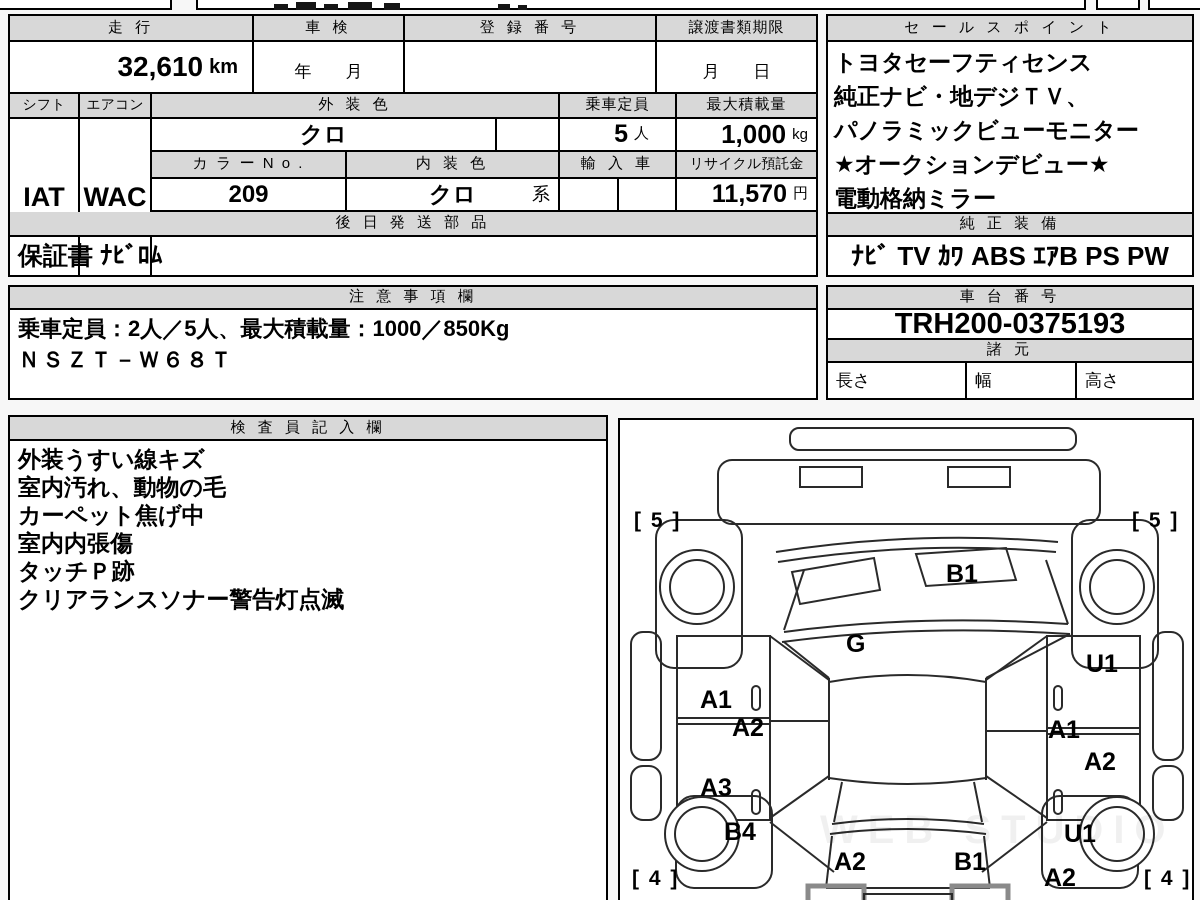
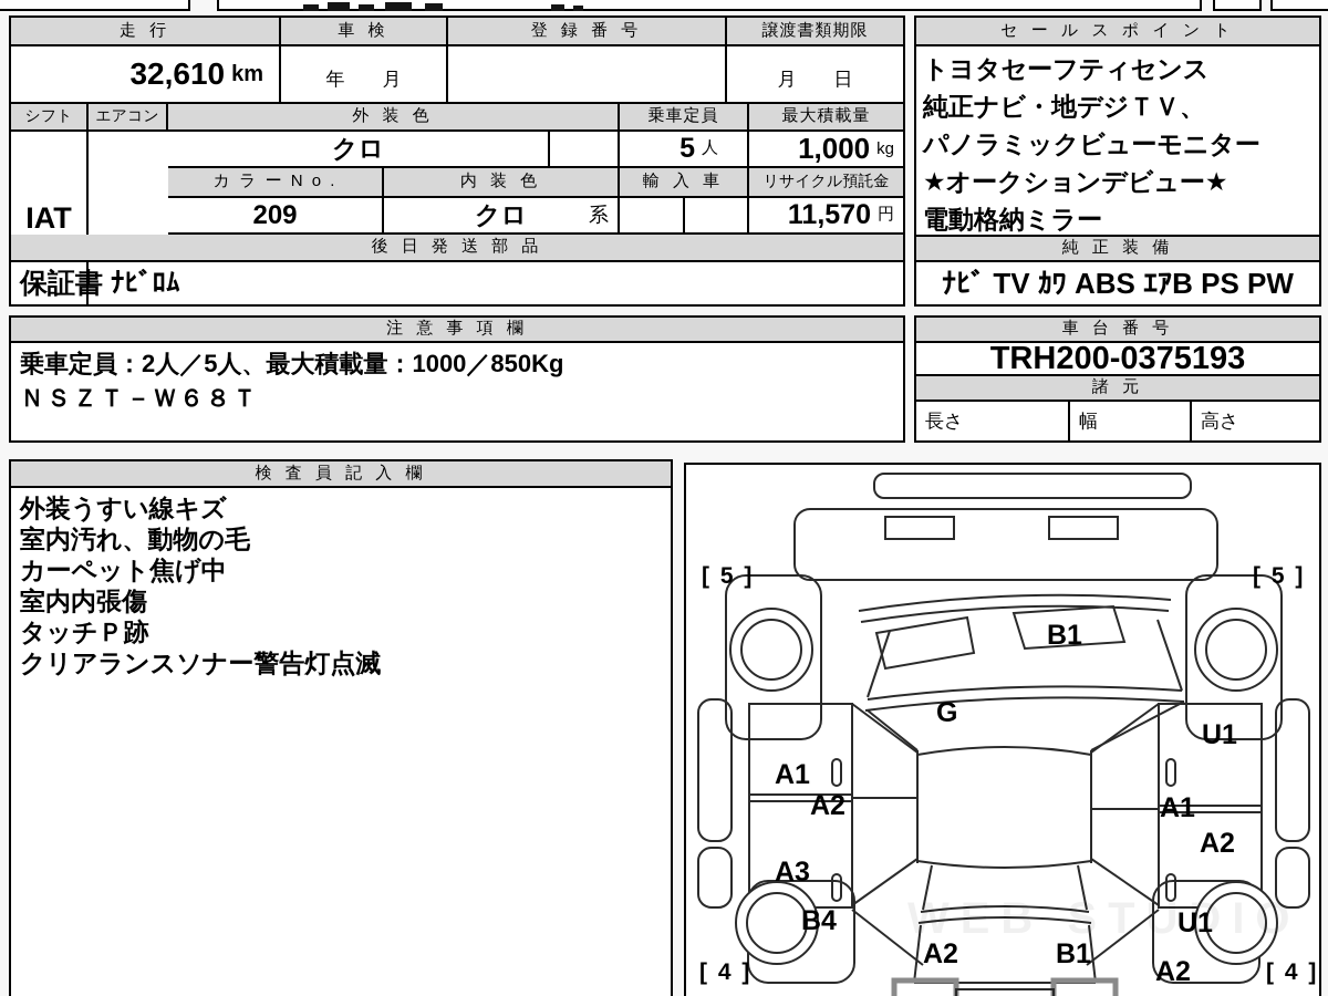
  走 行
  車 検
  登 録 番 号
  譲渡書類期限
  32,610
  km
  年 月
  月 日
  シフト
  エアコン
  外 装 色
  乗車定員
  最大積載量
  IAT
- WAC
  クロ
  5
  人
  1,000
  kg
  カ ラ ー N o .
  内 装 色
  輸 入 車
  リサイクル預託金
  209
  クロ
  系
  11,570
  円
  後 日 発 送 部 品
  保証書 ﾅﾋﾞﾛﾑ
  セ ー ル ス ポ イ ン ト
  トヨタセーフティセンス
  純正ナビ・地デジＴＶ、
  パノラミックビューモニター
  ★オークションデビュー★
  電動格納ミラー
  純 正 装 備
  ﾅﾋﾞ TV ｶﾜ ABS ｴｱB PS PW
  注 意 事 項 欄
  乗車定員：2人／5人、最大積載量：1000／850Kg
  ＮＳＺＴ－Ｗ６８Ｔ
  車 台 番 号
  TRH200-0375193
  諸 元
  長さ
  幅
  高さ
  検 査 員 記 入 欄
  外装うすい線キズ
  室内汚れ、動物の毛
  カーペット焦げ中
  室内内張傷
  タッチＰ跡
  クリアランスソナー警告灯点滅
  WEB STUDIO
  [ 5 ]
  [ 5 ]
  [ 4 ]
  [ 4 ]
  B1
  G
  U1
  A1
  A2
  A1
  A2
  A3
  B4
  U1
  A2
  B1
  A2
